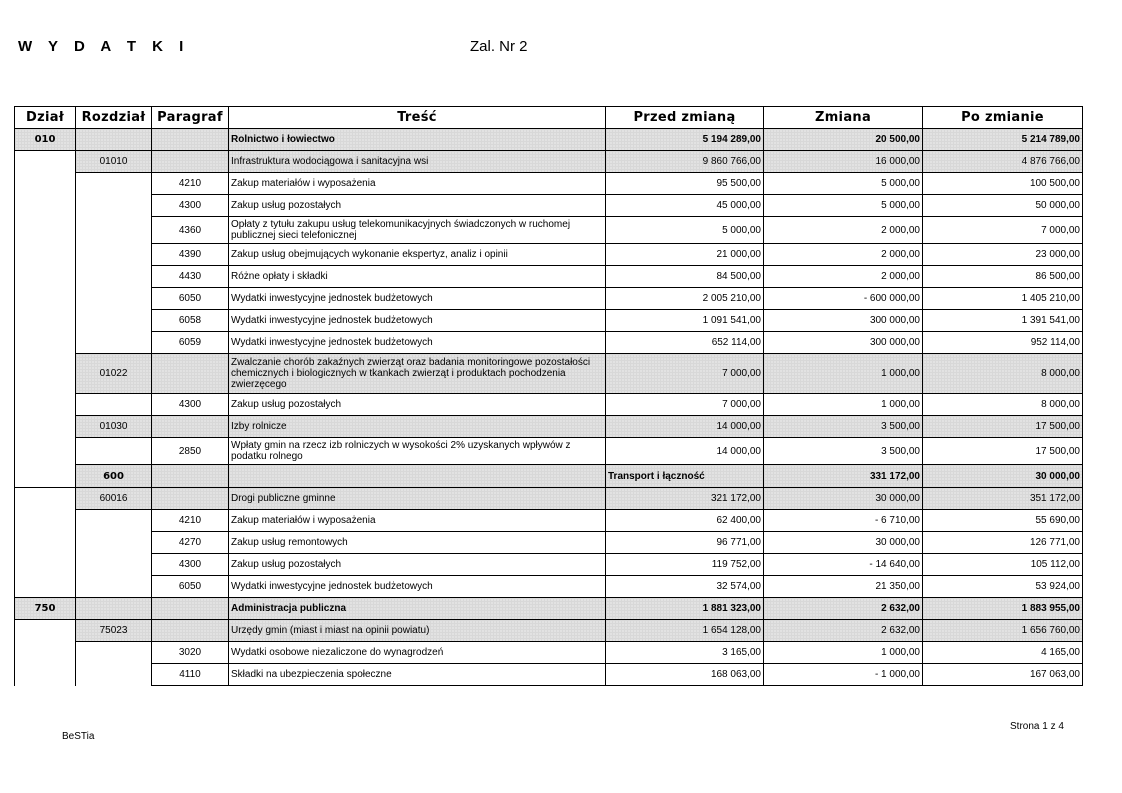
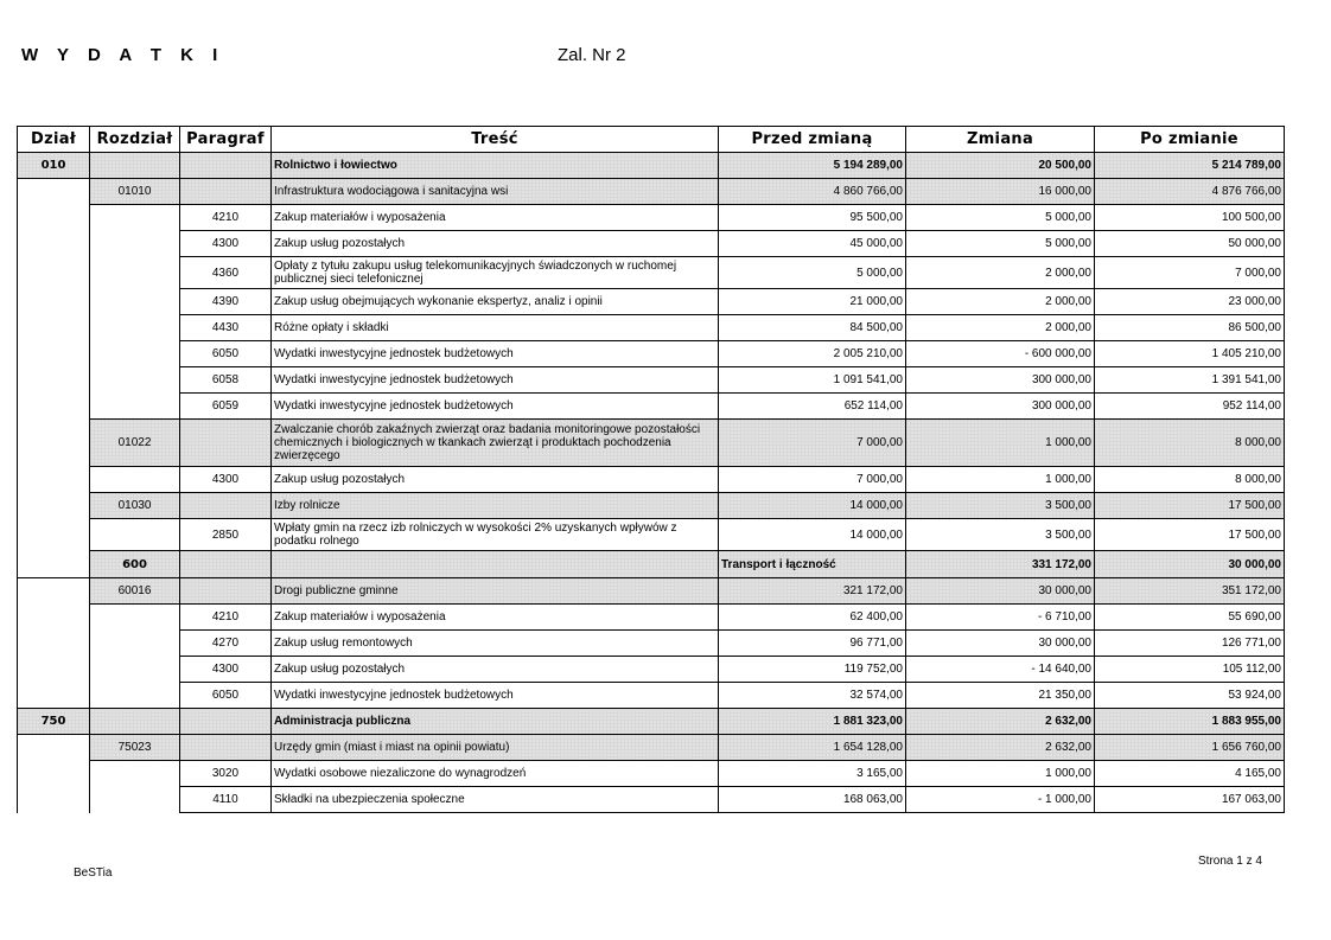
  W Y D A T K I
  Zal. Nr 2
  Dział	Rozdział	Paragraf	Treść	Przed zmianą	Zmiana	Po zmianie
  010			Rolnictwo i łowiectwo	5 194 289,00	20 500,00	5 214 789,00
- 	01010		Infrastruktura wodociągowa i sanitacyjna wsi	9 860 766,00	16 000,00	4 876 766,00
+ 	01010		Infrastruktura wodociągowa i sanitacyjna wsi	4 860 766,00	16 000,00	4 876 766,00
  	4210	Zakup materiałów i wyposażenia	95 500,00	5 000,00	100 500,00
  4300	Zakup usług pozostałych	45 000,00	5 000,00	50 000,00
  4360	Opłaty z tytułu zakupu usług telekomunikacyjnych świadczonych w ruchomej publicznej sieci telefonicznej	5 000,00	2 000,00	7 000,00
  4390	Zakup usług obejmujących wykonanie ekspertyz, analiz i opinii	21 000,00	2 000,00	23 000,00
  4430	Różne opłaty i składki	84 500,00	2 000,00	86 500,00
  6050	Wydatki inwestycyjne jednostek budżetowych	2 005 210,00	- 600 000,00	1 405 210,00
  6058	Wydatki inwestycyjne jednostek budżetowych	1 091 541,00	300 000,00	1 391 541,00
  6059	Wydatki inwestycyjne jednostek budżetowych	652 114,00	300 000,00	952 114,00
  01022		Zwalczanie chorób zakaźnych zwierząt oraz badania monitoringowe pozostałości chemicznych i biologicznych w tkankach zwierząt i produktach pochodzenia zwierzęcego	7 000,00	1 000,00	8 000,00
  	4300	Zakup usług pozostałych	7 000,00	1 000,00	8 000,00
  01030		Izby rolnicze	14 000,00	3 500,00	17 500,00
  	2850	Wpłaty gmin na rzecz izb rolniczych w wysokości 2% uzyskanych wpływów z podatku rolnego	14 000,00	3 500,00	17 500,00
  600			Transport i łączność	331 172,00	30 000,00
  	60016		Drogi publiczne gminne	321 172,00	30 000,00	351 172,00
  	4210	Zakup materiałów i wyposażenia	62 400,00	- 6 710,00	55 690,00
  4270	Zakup usług remontowych	96 771,00	30 000,00	126 771,00
  4300	Zakup usług pozostałych	119 752,00	- 14 640,00	105 112,00
  6050	Wydatki inwestycyjne jednostek budżetowych	32 574,00	21 350,00	53 924,00
  750			Administracja publiczna	1 881 323,00	2 632,00	1 883 955,00
  	75023		Urzędy gmin (miast i miast na opinii powiatu)	1 654 128,00	2 632,00	1 656 760,00
  	3020	Wydatki osobowe niezaliczone do wynagrodzeń	3 165,00	1 000,00	4 165,00
  4110	Składki na ubezpieczenia społeczne	168 063,00	- 1 000,00	167 063,00
  BeSTia
  Strona 1 z 4
